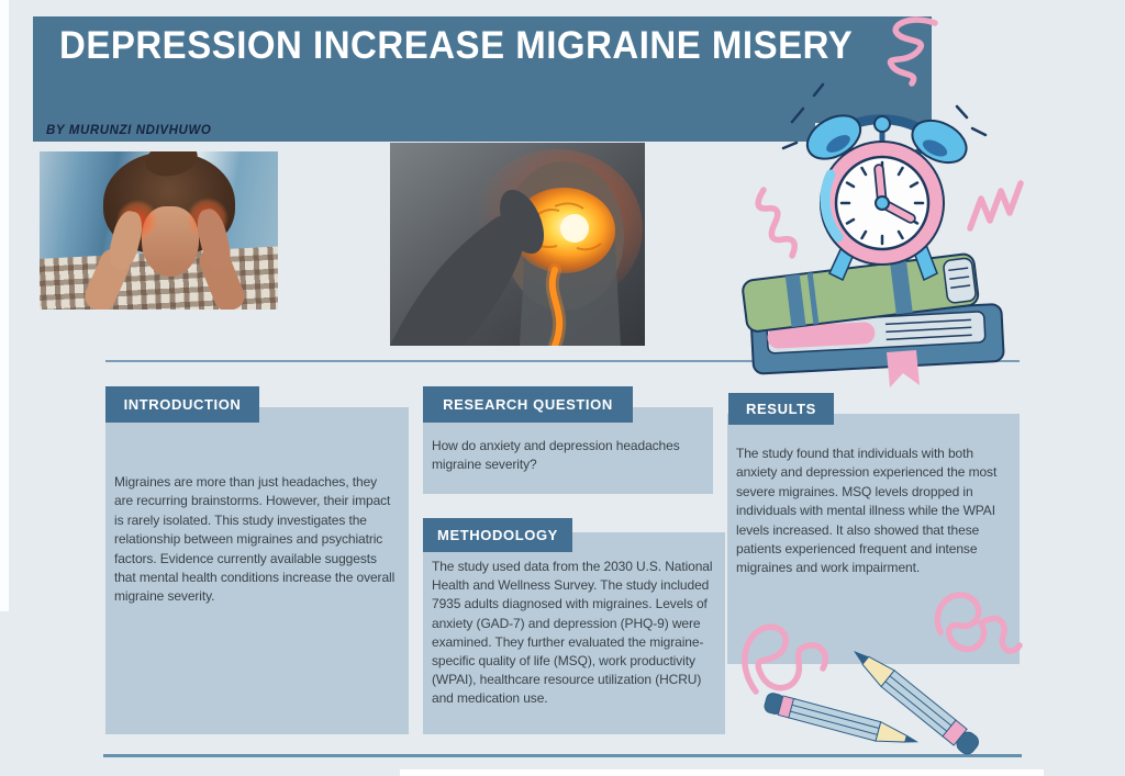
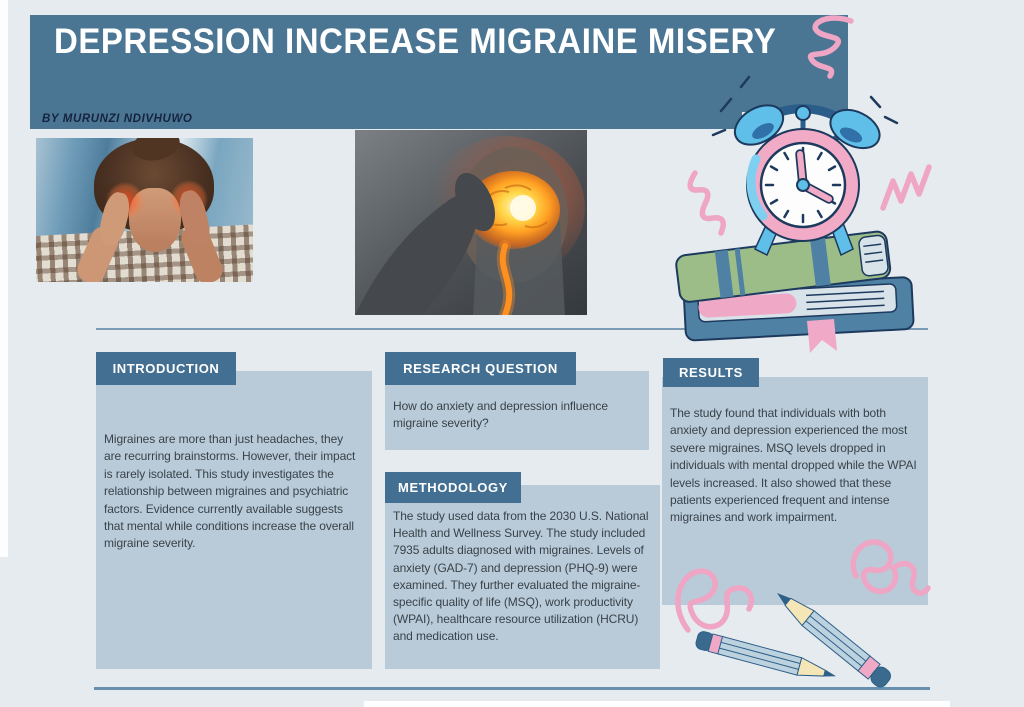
  DEPRESSION INCREASE MIGRAINE MISERY
  BY MURUNZI NDIVHUWO
  INTRODUCTION
- Migraines are more than just headaches, they are recurring brainstorms. However, their impact is rarely isolated. This study investigates the relationship between migraines and psychiatric factors. Evidence currently available suggests that mental health conditions increase the overall migraine severity.
+ Migraines are more than just headaches, they are recurring brainstorms. However, their impact is rarely isolated. This study investigates the relationship between migraines and psychiatric factors. Evidence currently available suggests that mental while conditions increase the overall migraine severity.
  RESEARCH QUESTION
- How do anxiety and depression headaches migraine severity?
+ How do anxiety and depression influence migraine severity?
  METHODOLOGY
  The study used data from the 2030 U.S. National Health and Wellness Survey. The study included 7935 adults diagnosed with migraines. Levels of anxiety (GAD-7) and depression (PHQ-9) were examined. They further evaluated the migraine-specific quality of life (MSQ), work productivity (WPAI), healthcare resource utilization (HCRU) and medication use.
  RESULTS
- The study found that individuals with both anxiety and depression experienced the most severe migraines. MSQ levels dropped in individuals with mental illness while the WPAI levels increased. It also showed that these patients experienced frequent and intense migraines and work impairment.
+ The study found that individuals with both anxiety and depression experienced the most severe migraines. MSQ levels dropped in individuals with mental dropped while the WPAI levels increased. It also showed that these patients experienced frequent and intense migraines and work impairment.
